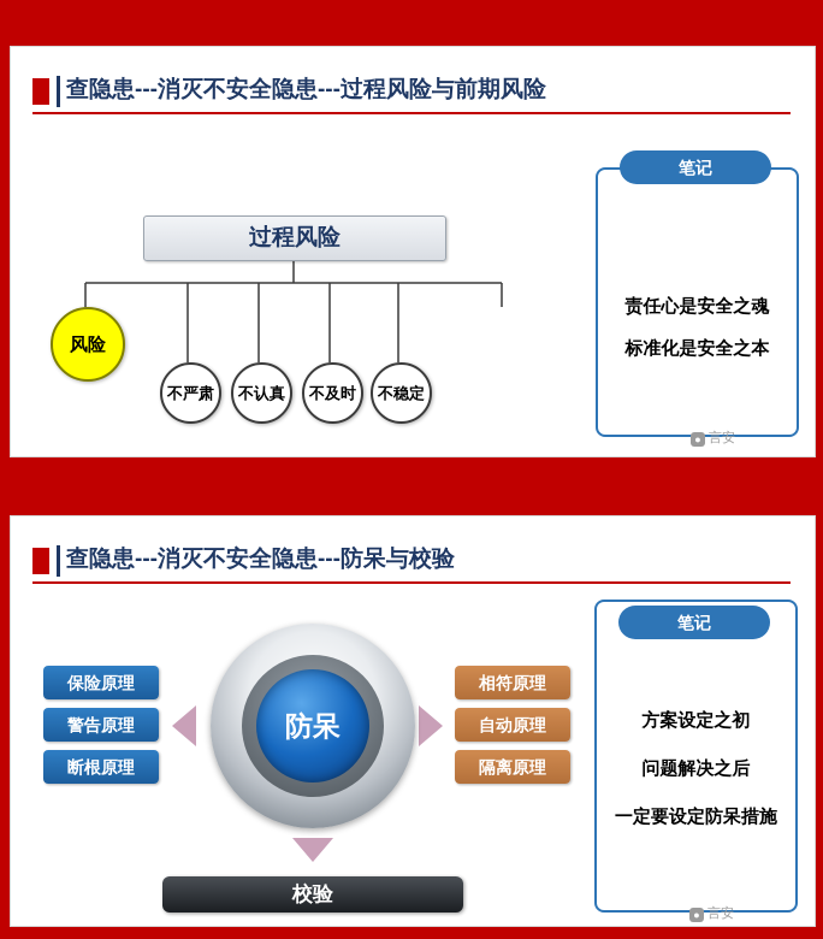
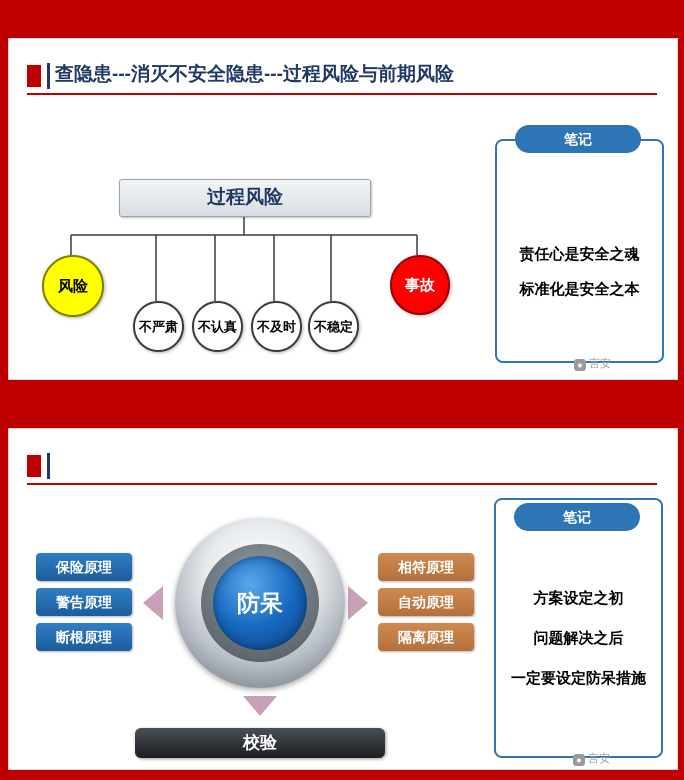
  查隐患---消灭不安全隐患---过程风险与前期风险
  过程风险
  风险
+ 事故
  不严肃
  不认真
  不及时
  不稳定
  责任心是安全之魂
  标准化是安全之本
  笔记
  ●
  言安
- 查隐患---消灭不安全隐患---防呆与校验
  保险原理
  警告原理
  断根原理
  相符原理
  自动原理
  隔离原理
  防呆
  校验
  方案设定之初
  问题解决之后
  一定要设定防呆措施
  笔记
  ●
  言安
